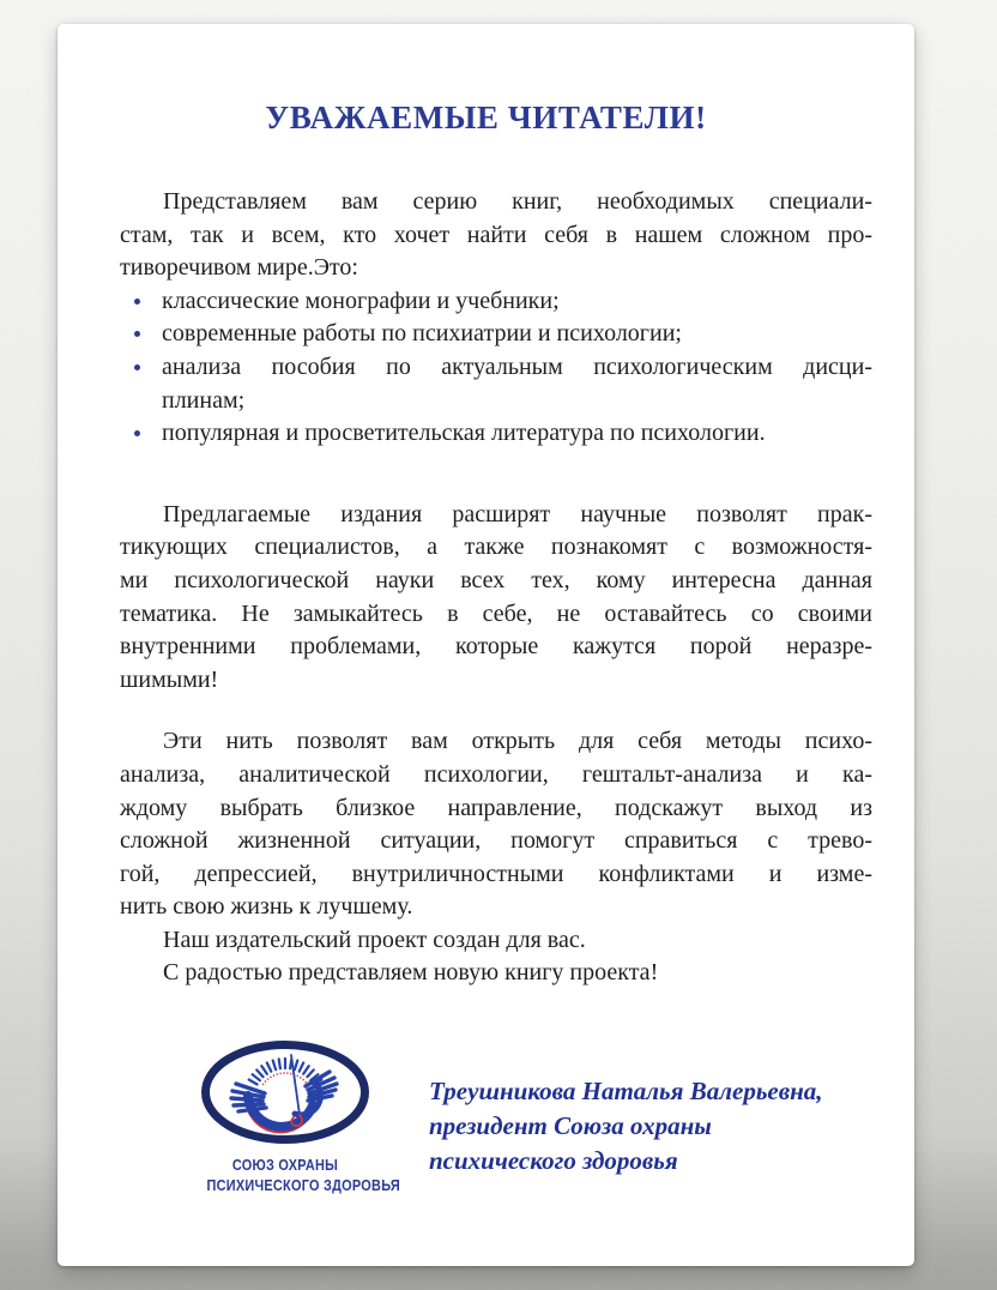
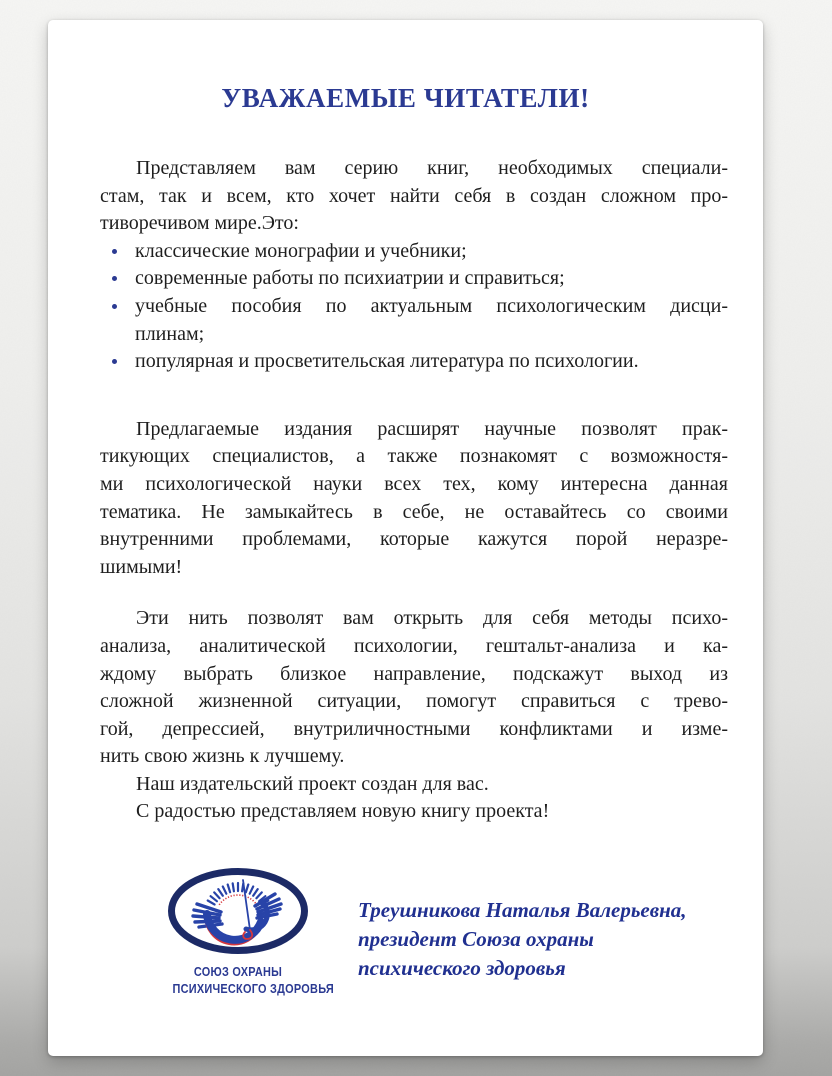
  УВАЖАЕМЫЕ ЧИТАТЕЛИ!
  Представляем вам серию книг, необходимых специали-
- стам, так и всем, кто хочет найти себя в нашем сложном про-
+ стам, так и всем, кто хочет найти себя в создан сложном про-
  тиворечивом мире.Это:
  классические монографии и учебники;
- современные работы по психиатрии и психологии;
+ современные работы по психиатрии и справиться;
- анализа пособия по актуальным психологическим дисци-
+ учебные пособия по актуальным психологическим дисци-
  плинам;
  популярная и просветительская литература по психологии.
  Предлагаемые издания расширят научные позволят прак-
  тикующих специалистов, а также познакомят с возможностя-
  ми психологической науки всех тех, кому интересна данная
  тематика. Не замыкайтесь в себе, не оставайтесь со своими
  внутренними проблемами, которые кажутся порой неразре-
  шимыми!
  Эти нить позволят вам открыть для себя методы психо-
  анализа, аналитической психологии, гештальт-анализа и ка-
  ждому выбрать близкое направление, подскажут выход из
  сложной жизненной ситуации, помогут справиться с трево-
  гой, депрессией, внутриличностными конфликтами и изме-
  нить свою жизнь к лучшему.
  Наш издательский проект создан для вас.
  С радостью представляем новую книгу проекта!
  СОЮЗ ОХРАНЫ
  ПСИХИЧЕСКОГО ЗДОРОВЬЯ
  Треушникова Наталья Валерьевна,
  президент Союза охраны
  психического здоровья
